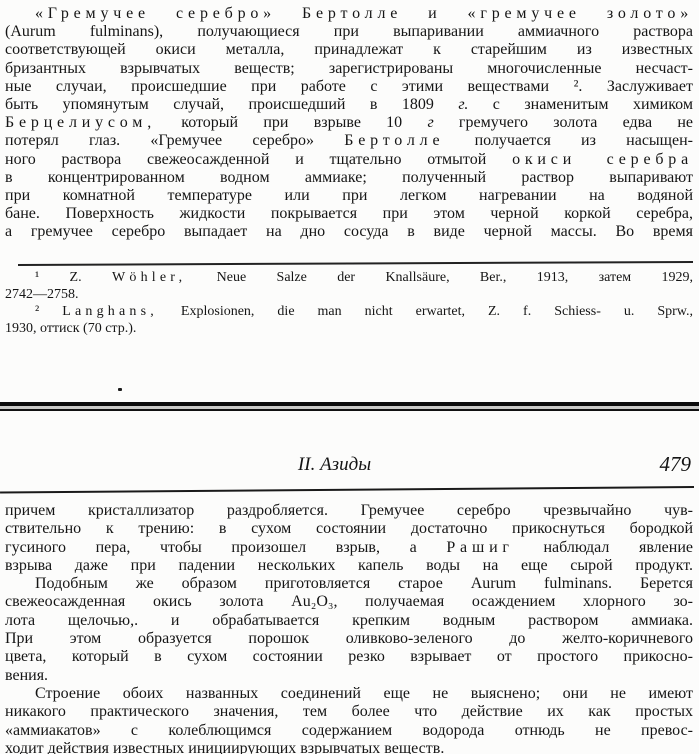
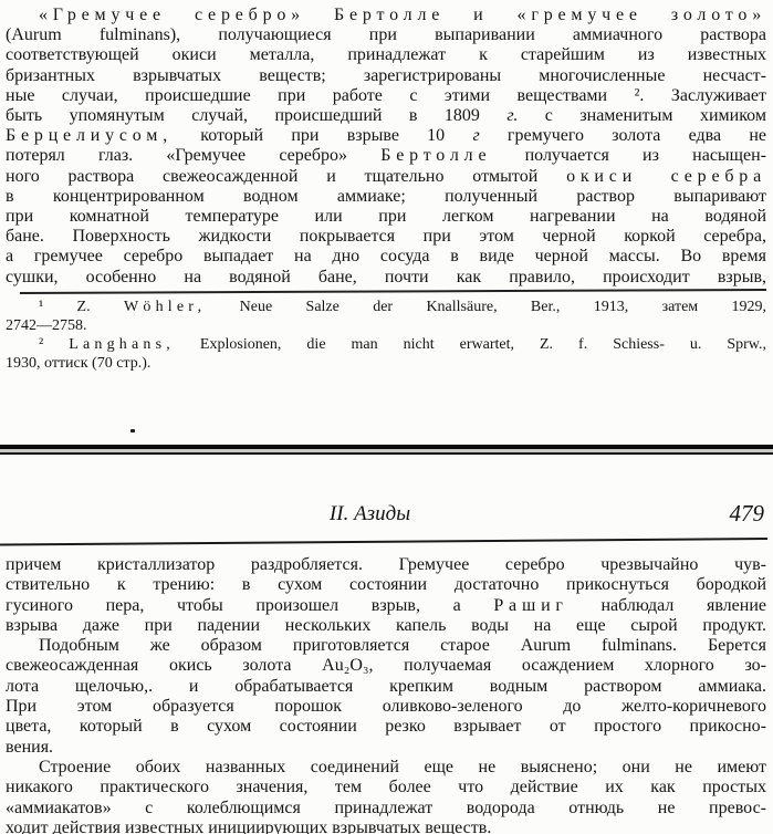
  «Гремучее серебро» Бертолле и «гремучее золото»
  (Aurum fulminans), получающиеся при выпаривании аммиачного раствора
  соответствующей окиси металла, принадлежат к старейшим из известных
  бризантных взрывчатых веществ; зарегистрированы многочисленные несчаст-
  ные случаи, происшедшие при работе с этими веществами ². Заслуживает
  быть упомянутым случай, происшедший в 1809 г. с знаменитым химиком
  Берцелиусом, который при взрыве 10 г гремучего золота едва не
  потерял глаз. «Гремучее серебро» Бертолле получается из насыщен-
  ного раствора свежеосажденной и тщательно отмытой окиси серебра
  в концентрированном водном аммиаке; полученный раствор выпаривают
  при комнатной температуре или при легком нагревании на водяной
  бане. Поверхность жидкости покрывается при этом черной коркой серебра,
  а гремучее серебро выпадает на дно сосуда в виде черной массы. Во время
+ сушки, особенно на водяной бане, почти как правило, происходит взрыв,
  ¹ Z. Wöhler, Neue Salze der Knallsäure, Ber., 1913, затем 1929,
  2742—2758.
  ² Langhans, Explosionen, die man nicht erwartet, Z. f. Schiess- u. Sprw.,
  1930, оттиск (70 стр.).
  II. Азиды
  479
  причем кристаллизатор раздробляется. Гремучее серебро чрезвычайно чув-
  ствительно к трению: в сухом состоянии достаточно прикоснуться бородкой
  гусиного пера, чтобы произошел взрыв, а Рашиг наблюдал явление
  взрыва даже при падении нескольких капель воды на еще сырой продукт.
  Подобным же образом приготовляется старое Aurum fulminans. Берется
  свежеосажденная окись золота Au₂O₃, получаемая осаждением хлорного зо-
  лота щелочью,. и обрабатывается крепким водным раствором аммиака.
  При этом образуется порошок оливково-зеленого до желто-коричневого
  цвета, который в сухом состоянии резко взрывает от простого прикосно-
  вения.
  Строение обоих названных соединений еще не выяснено; они не имеют
  никакого практического значения, тем более что действие их как простых
- «аммиакатов» с колеблющимся содержанием водорода отнюдь не превос-
+ «аммиакатов» с колеблющимся принадлежат водорода отнюдь не превос-
  ходит действия известных инициирующих взрывчатых веществ.
